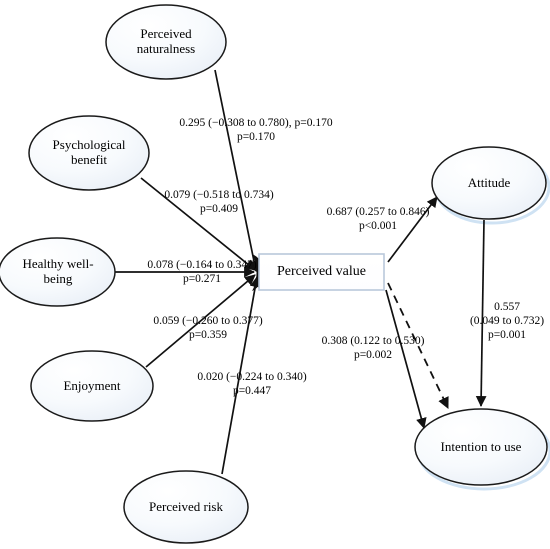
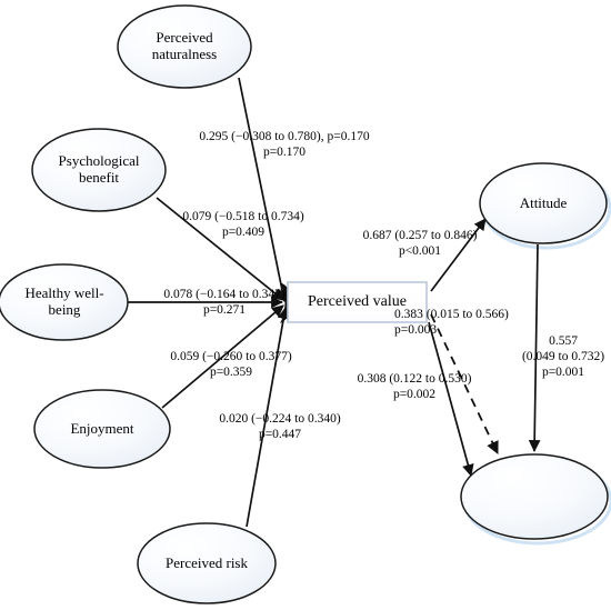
  Perceived
  naturalness
  Psychological
  benefit
  Healthy well-
  being
  Enjoyment
  Perceived risk
  Perceived value
  Attitude
- Intention to use
  0.295 (−0.308 to 0.780), p=0.170
  p=0.170
  0.079 (−0.518 to 0.734)
  p=0.409
  0.078 (−0.164 to 0.347)
  p=0.271
  0.059 (−0.260 to 0.377)
  p=0.359
  0.020 (−0.224 to 0.340)
  p=0.447
  0.687 (0.257 to 0.846)
  p<0.001
+ 0.383 (0.015 to 0.566)
+ p=0.003
  0.308 (0.122 to 0.530)
  p=0.002
  0.557
  (0.049 to 0.732)
  p=0.001
